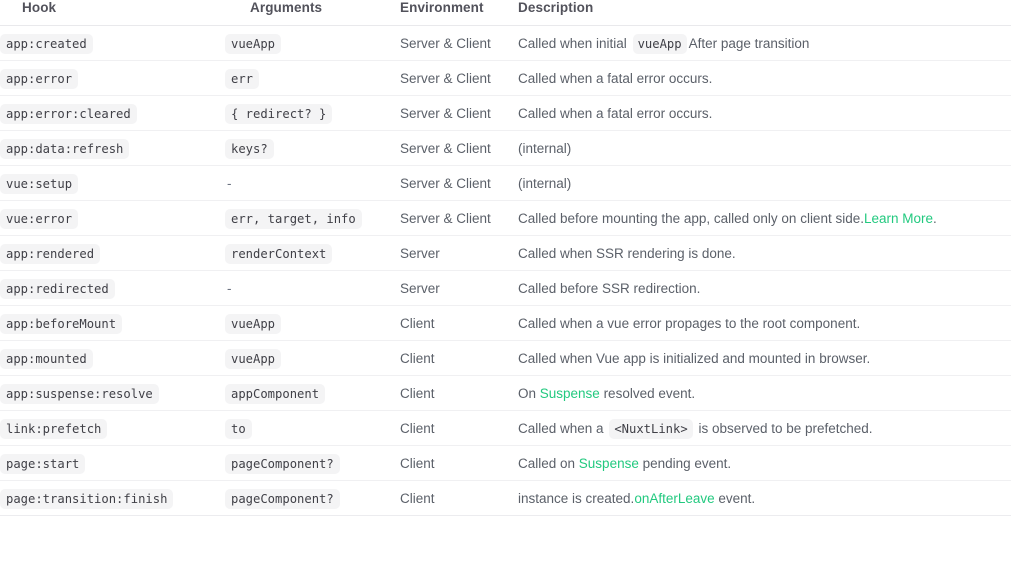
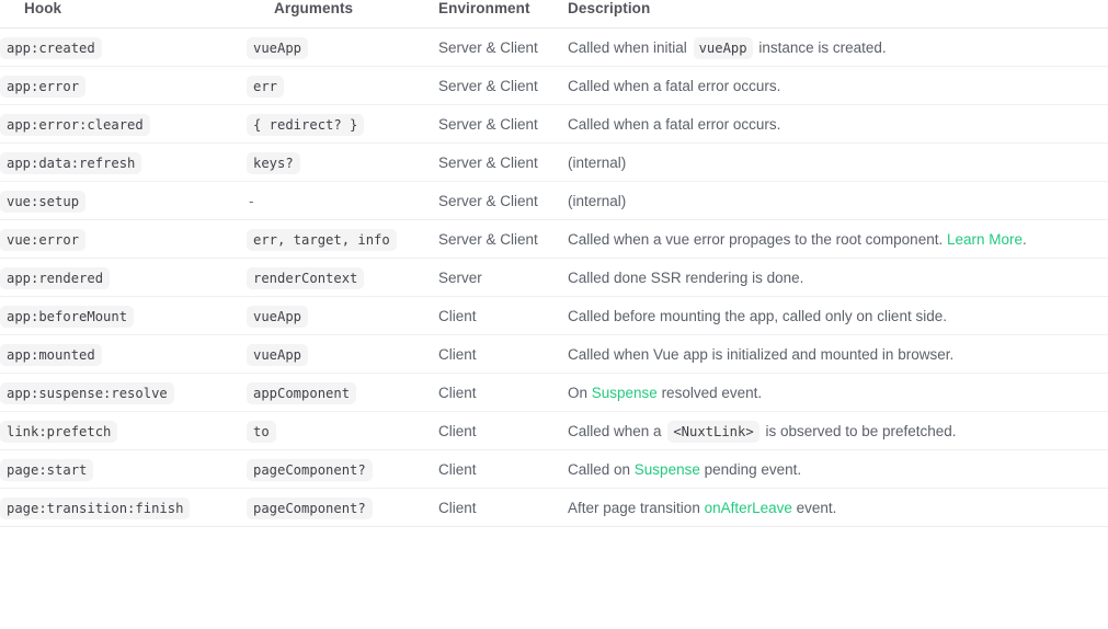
  Hook	Arguments	Environment	Description
- app:created	vueApp	Server & Client	Called when initial vueApp After page transition
+ app:created	vueApp	Server & Client	Called when initial vueApp instance is created.
  app:error	err	Server & Client	Called when a fatal error occurs.
  app:error:cleared	{ redirect? }	Server & Client	Called when a fatal error occurs.
  app:data:refresh	keys?	Server & Client	(internal)
  vue:setup	-	Server & Client	(internal)
- vue:error	err, target, info	Server & Client	Called before mounting the app, called only on client side.Learn More.
+ vue:error	err, target, info	Server & Client	Called when a vue error propages to the root component. Learn More.
- app:rendered	renderContext	Server	Called when SSR rendering is done.
+ app:rendered	renderContext	Server	Called done SSR rendering is done.
- app:redirected	-	Server	Called before SSR redirection.
- app:beforeMount	vueApp	Client	Called when a vue error propages to the root component.
+ app:beforeMount	vueApp	Client	Called before mounting the app, called only on client side.
  app:mounted	vueApp	Client	Called when Vue app is initialized and mounted in browser.
  app:suspense:resolve	appComponent	Client	On Suspense resolved event.
  link:prefetch	to	Client	Called when a <NuxtLink> is observed to be prefetched.
  page:start	pageComponent?	Client	Called on Suspense pending event.
- page:transition:finish	pageComponent?	Client	instance is created.onAfterLeave event.
+ page:transition:finish	pageComponent?	Client	After page transition onAfterLeave event.
